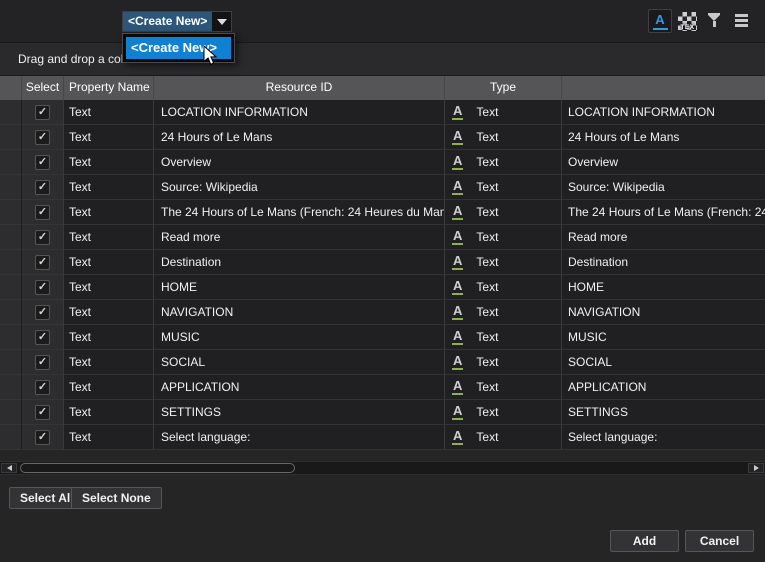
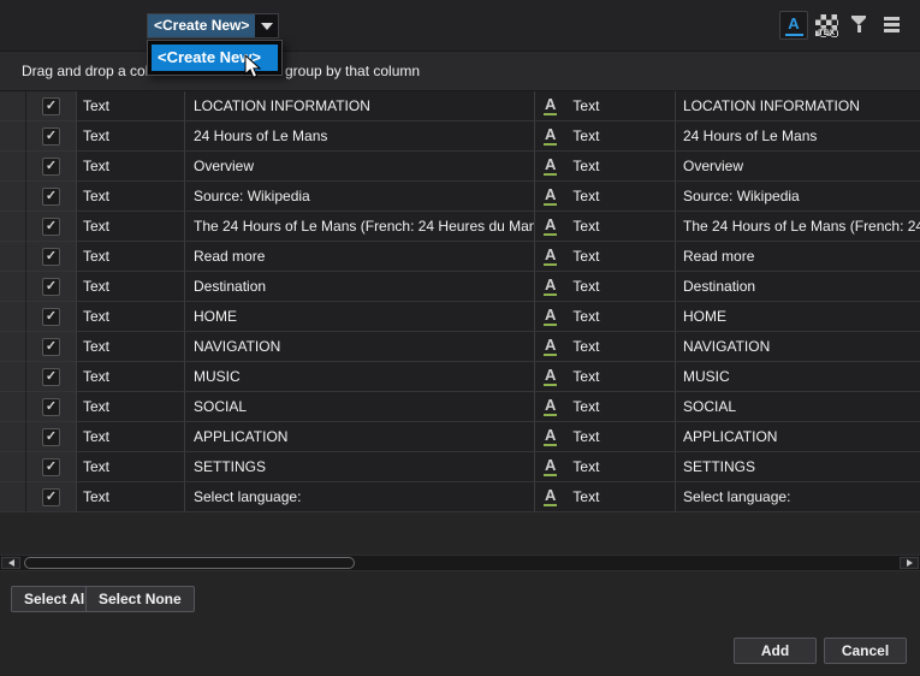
  <Create New>
  A
  Drag and drop a co
+ group by that column
  <Create Ne>
- Select
- Property Name
- Resource ID
- Type
  ✓
  Text
  LOCATION INFORMATION
  A
  Text
  LOCATION INFORMATION
  ✓
  Text
  24 Hours of Le Mans
  A
  Text
  24 Hours of Le Mans
  ✓
  Text
  Overview
  A
  Text
  Overview
  ✓
  Text
  Source: Wikipedia
  A
  Text
  Source: Wikipedia
  ✓
  Text
  The 24 Hours of Le Mans (French: 24 Heures du Man
  A
  Text
  ✓
  Text
  Read more
  A
  Text
  Read more
  ✓
  Text
  Destination
  A
  Text
  Destination
  ✓
  Text
  HOME
  A
  Text
  HOME
  ✓
  Text
  NAVIGATION
  A
  Text
  NAVIGATION
  ✓
  Text
  MUSIC
  A
  Text
  MUSIC
  ✓
  Text
  SOCIAL
  A
  Text
  SOCIAL
  ✓
  Text
  APPLICATION
  A
  Text
  APPLICATION
  ✓
  Text
  SETTINGS
  A
  Text
  SETTINGS
  ✓
  Text
  Select language:
  A
  Text
  Select language:
  Select Al
  Select None
  Add
  Cancel
